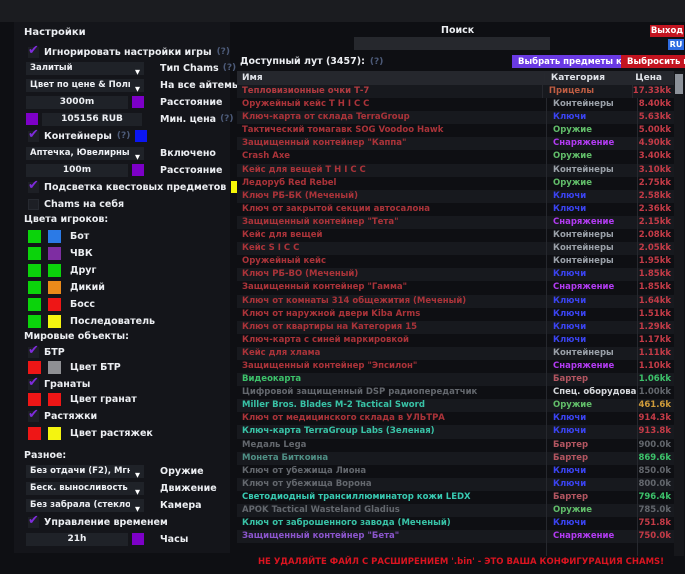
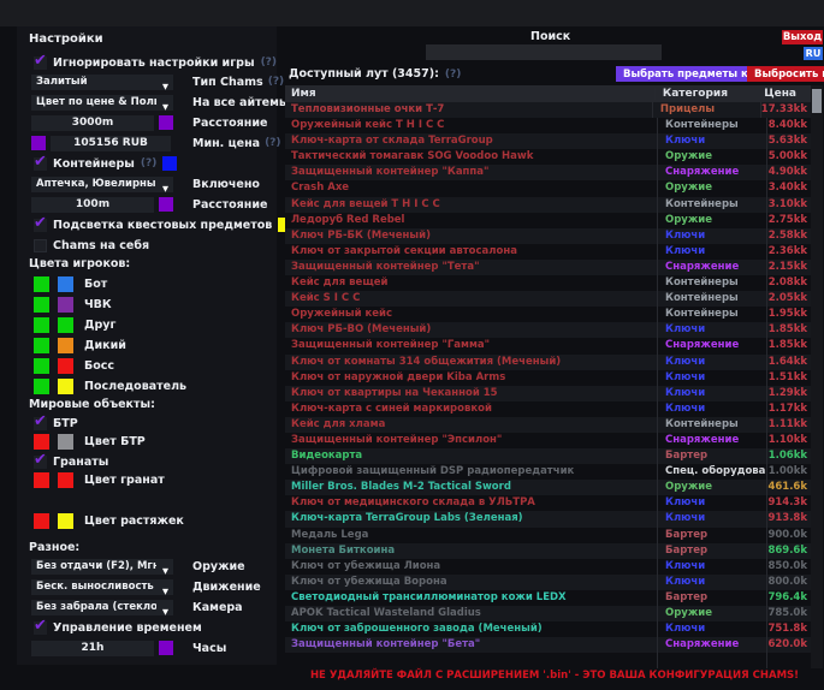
  Настройки
  Игнорировать настройки игры
  (?)
  Залитый
  Тип Chams
  (?)
  На все айтем
  3000m
  Расстояние
  105156 RUB
  Мин. цена
  (?)
  Контейнеры
  (?)
  Аптечка, Ювелирны
  Включено
  100m
  Расстояние
  Подсветка квестовых предметов
  Chams на себя
  Цвета игроков:
  Бот
  ЧВК
  Друг
  Дикий
  Босс
  Последователь
  Мировые объекты:
  БТР
  Цвет БТР
  Гранаты
  Цвет гранат
- Растяжки
  Цвет растяжек
  Разное:
  Оружие
  Движение
  Без забрала (стекло
  Камера
  Управление временем
  21h
  Часы
  Поиск
  Выход
  RU
  Доступный лут (3457):
  (?)
  Выбрать предметы к
  Выбросить
  Имя
  Категория
  Цена
  Тепловизионные очки Т-7
  Прицелы
  17.33kk
  Оружейный кейс T H I C C
  Контейнеры
  8.40kk
  Ключ-карта от склада TerraGroup
  Ключи
  5.63kk
  Тактический томагавк SOG Voodoo Hawk
  Оружие
  5.00kk
  Защищенный контейнер "Каппа"
  Снаряжение
  4.90kk
  Crash Axe
  Оружие
  3.40kk
  Кейс для вещей T H I C C
  Контейнеры
  3.10kk
  Ледоруб Red Rebel
  Оружие
  2.75kk
  Ключ РБ-БК (Меченый)
  Ключи
  2.58kk
  Ключ от закрытой секции автосалона
  Ключи
  2.36kk
  Защищенный контейнер "Тета"
  Снаряжение
  2.15kk
  Кейс для вещей
  Контейнеры
  2.08kk
  Кейс S I C C
  Контейнеры
  2.05kk
  Оружейный кейс
  Контейнеры
  1.95kk
  Ключ РБ-ВО (Меченый)
  Ключи
  1.85kk
  Защищенный контейнер "Гамма"
  Снаряжение
  1.85kk
  Ключ от комнаты 314 общежития (Меченый)
  Ключи
  1.64kk
  Ключ от наружной двери Kiba Arms
  Ключи
  1.51kk
- Ключ от квартиры на Категория 15
+ Ключ от квартиры на Чеканной 15
  Ключи
  1.29kk
  Ключ-карта с синей маркировкой
  Ключи
  1.17kk
  Кейс для хлама
  Контейнеры
  1.11kk
  Защищенный контейнер "Эпсилон"
  Снаряжение
  1.10kk
  Видеокарта
  Бартер
  1.06kk
  Цифровой защищенный DSP радиопередатчик
  Спец. оборудова
  1.00kk
  Miller Bros. Blades M-2 Tactical Sword
  Оружие
  461.6k
  Ключ от медицинского склада в УЛЬТРА
  Ключи
  914.3k
  Ключ-карта TerraGroup Labs (Зеленая)
  Ключи
  913.8k
  Медаль Lega
  Бартер
  900.0k
  Монета Биткоина
  Бартер
  869.6k
  Ключ от убежища Лиона
  Ключи
  850.0k
  Ключ от убежища Ворона
  Ключи
  800.0k
  Светодиодный трансиллюминатор кожи LEDX
  Бартер
  796.4k
  APOK Tactical Wasteland Gladius
  Оружие
  785.0k
  Ключ от заброшенного завода (Меченый)
  Ключи
  751.8k
  Защищенный контейнер "Бета"
  Снаряжение
- 750.0k
+ 620.0k
  НЕ УДАЛЯЙТЕ ФАЙЛ С РАСШИРЕНИЕМ '.bin' - ЭТО ВАША КОНФИГУРАЦИЯ CHAMS!
